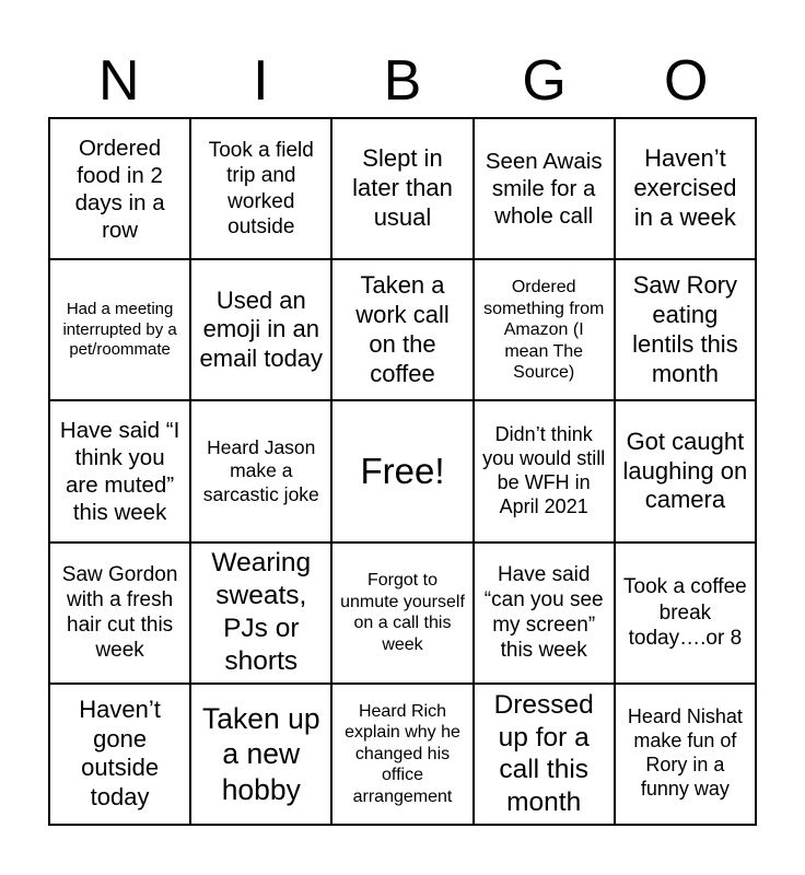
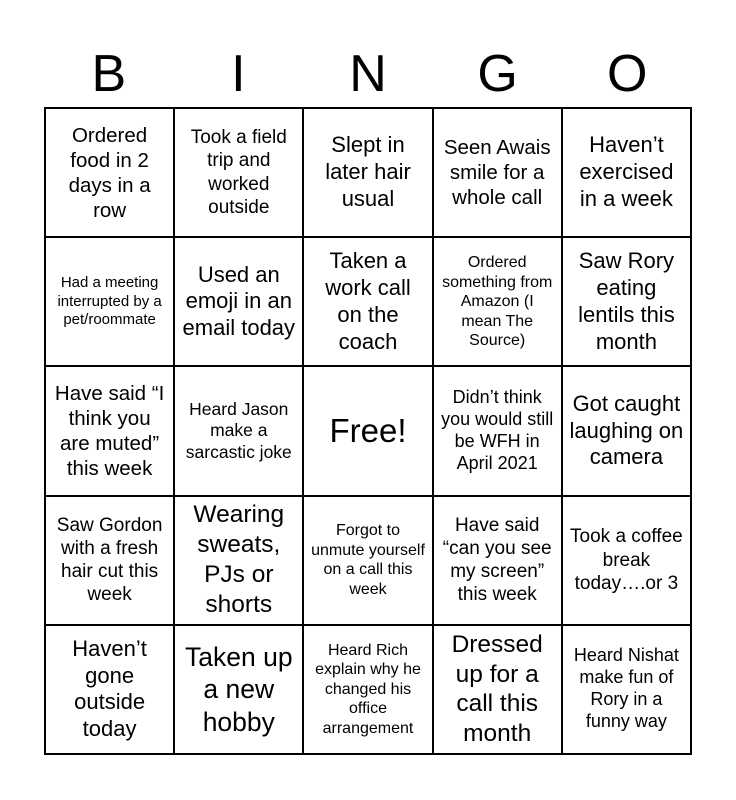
- N
+ B
  I
- B
+ N
  G
  O
  Ordered food in 2 days in a row
  Took a field trip and worked outside
- Slept in later than usual
+ Slept in later hair usual
  Seen Awais smile for a whole call
  Haven’t exercised in a week
  Had a meeting interrupted by a pet/roommate
  Used an emoji in an email today
- Taken a work call on the coffee
+ Taken a work call on the coach
  Ordered something from Amazon (I mean The Source)
  Saw Rory eating lentils this month
  Have said “I think you are muted” this week
  Heard Jason make a sarcastic joke
  Free!
  Didn’t think you would still be WFH in April 2021
  Got caught laughing on camera
  Saw Gordon with a fresh hair cut this week
  Wearing sweats, PJs or shorts
  Forgot to unmute yourself on a call this week
  Have said “can you see my screen” this week
- Took a coffee break today….or 8
+ Took a coffee break today….or 3
  Haven’t gone outside today
  Taken up a new hobby
  Heard Rich explain why he changed his office arrangement
  Dressed up for a call this month
  Heard Nishat make fun of Rory in a funny way
